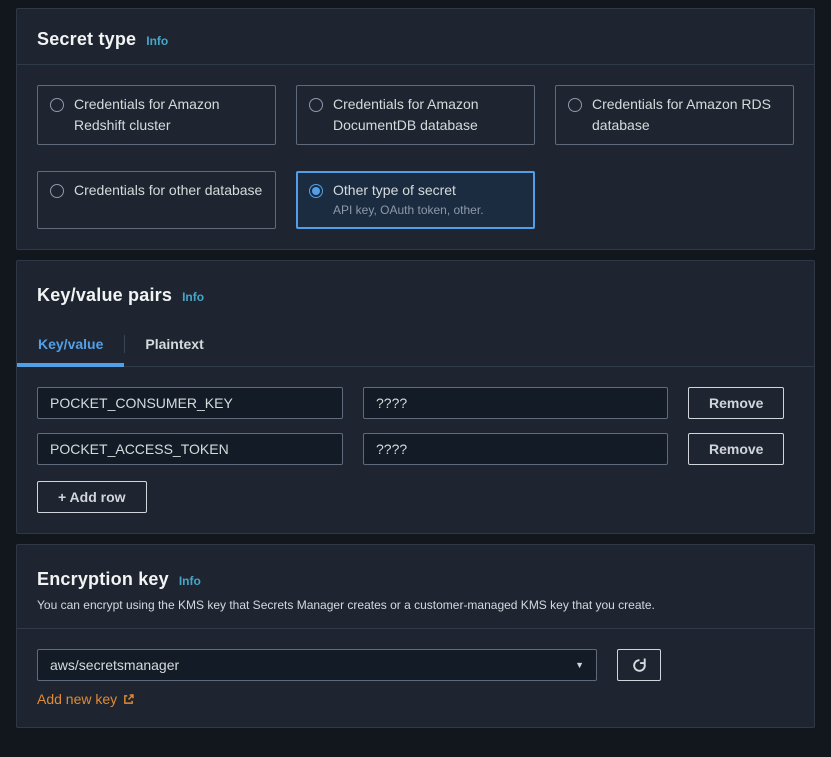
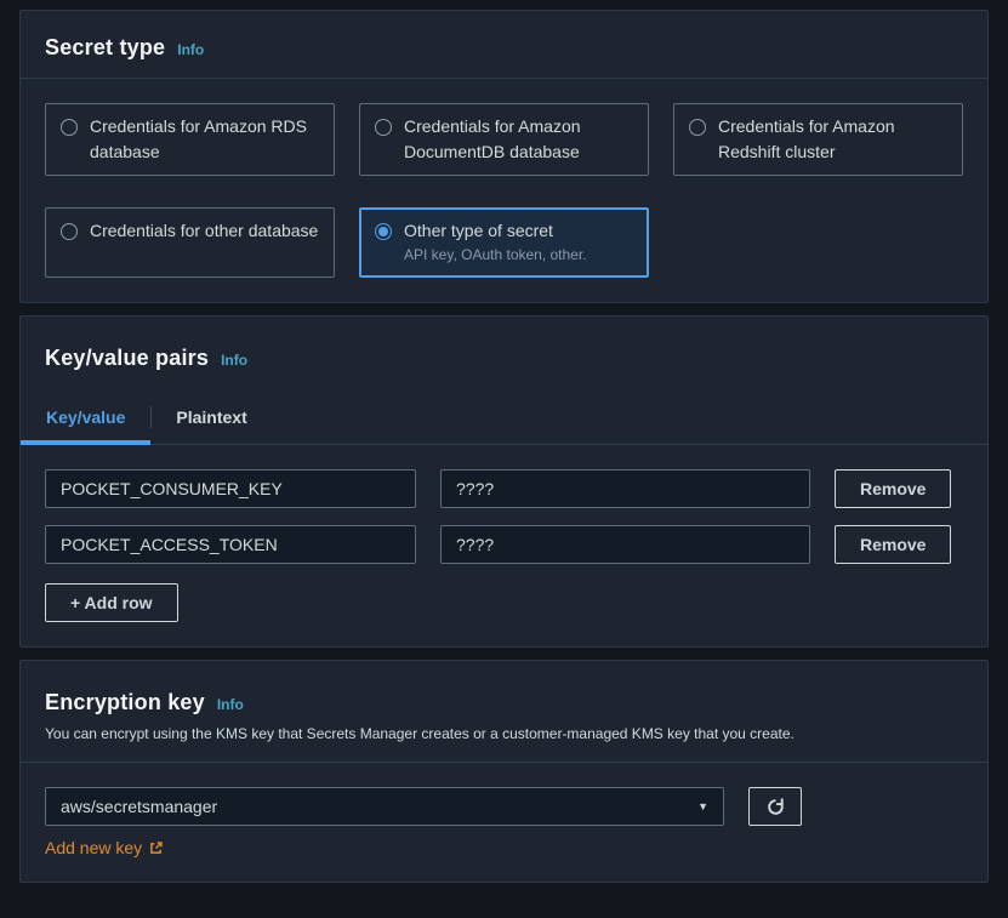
  Secret type
  Info
- Credentials for Amazon Redshift cluster
+ Credentials for Amazon RDS database
  Credentials for Amazon DocumentDB database
- Credentials for Amazon RDS database
+ Credentials for Amazon Redshift cluster
  Credentials for other database
  Other type of secret
  API key, OAuth token, other.
  Key/value pairs
  Info
  Key/value
  Plaintext
  POCKET_CONSUMER_KEY
  ????
  Remove
  POCKET_ACCESS_TOKEN
  ????
  Remove
  + Add row
  Encryption key
  Info
  You can encrypt using the KMS key that Secrets Manager creates or a customer-managed KMS key that you create.
  aws/secretsmanager
  ▼
  Add new key
